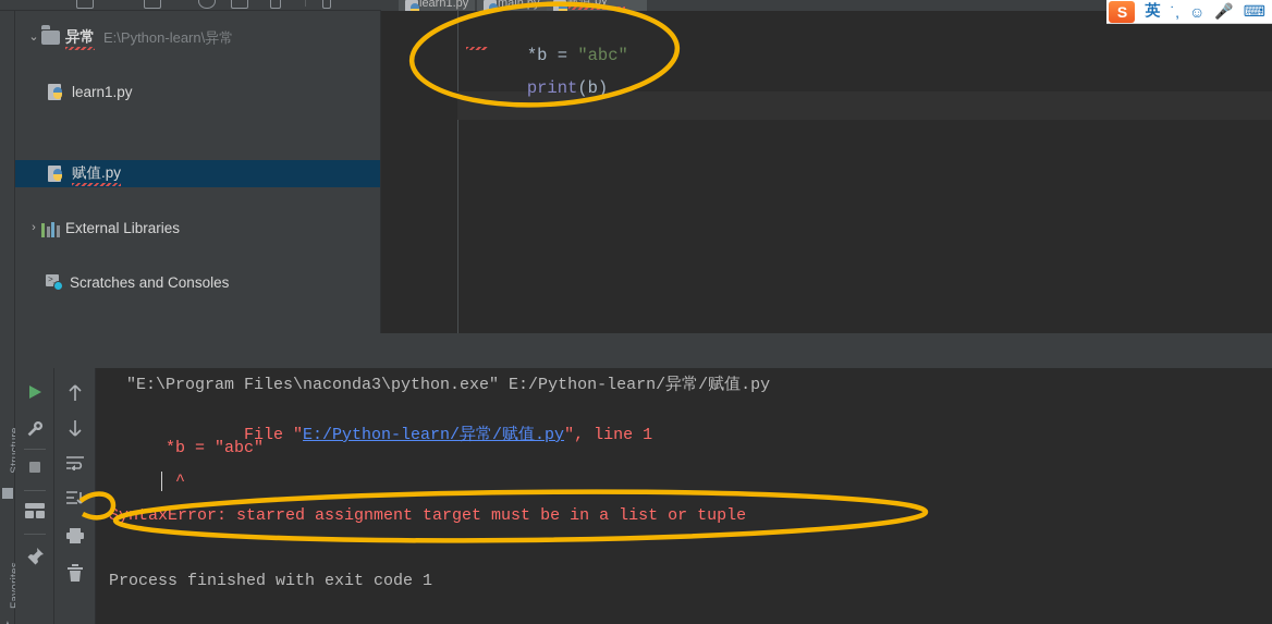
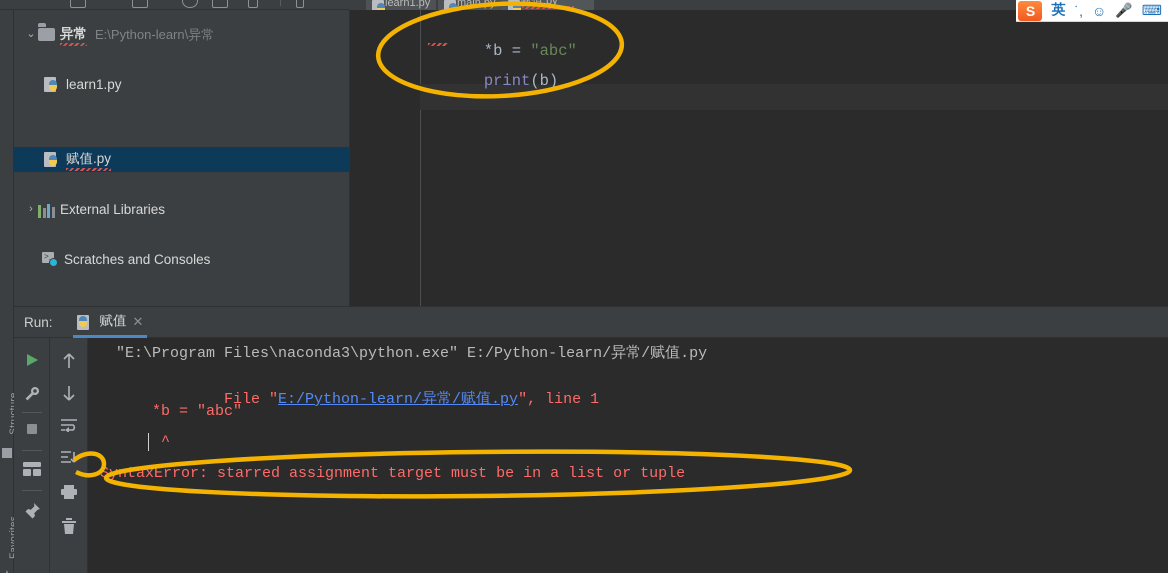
  learn1.py
  赋值.py
  ⌄
  异常
  E:\Python-learn\异常
  learn1.py
  赋值.py
  ›
  External Libraries
  Scratches and Consoles
  *b = "abc"
  print(b)
+ Run:
+ 赋值
+ ✕
  "E:\Program Files\naconda3\python.exe" E:/Python-learn/异常/赋值.py
  File "E:/Python-learn/异常/赋值.py", line 1
  *b = "abc"
  ^
  StaxError: starred assignment target must be in a list or tuple
- Process finished with exit code 1
  S
  英
  ˙,
  ☺
  🎤
  ⌨
